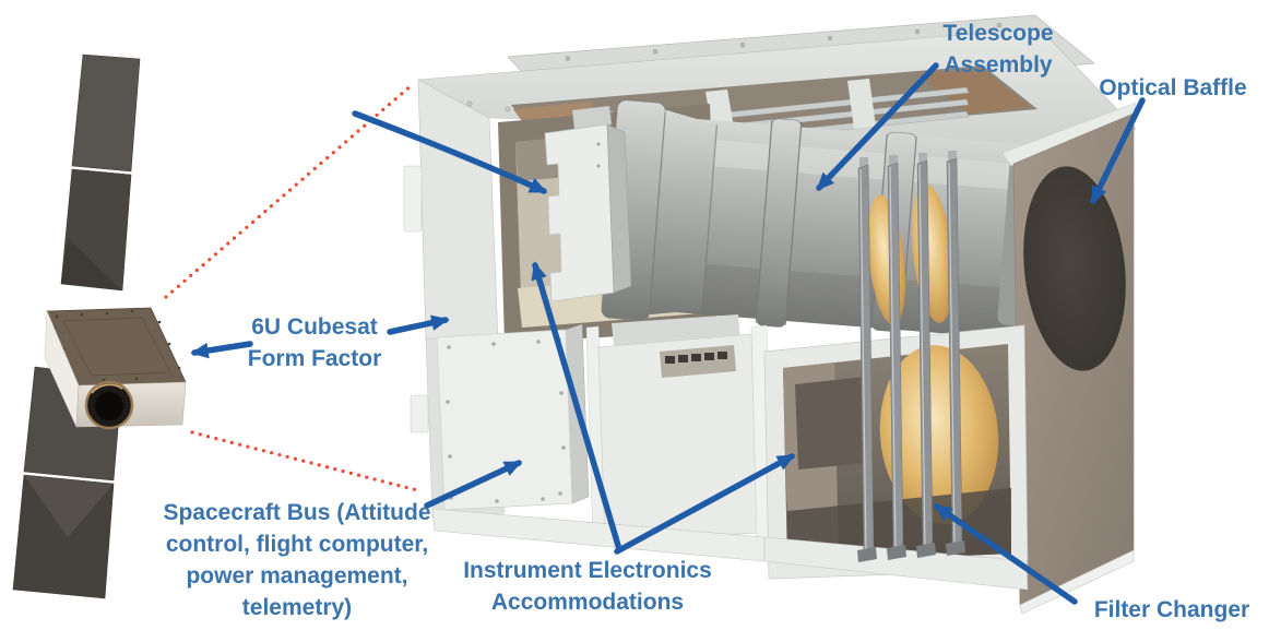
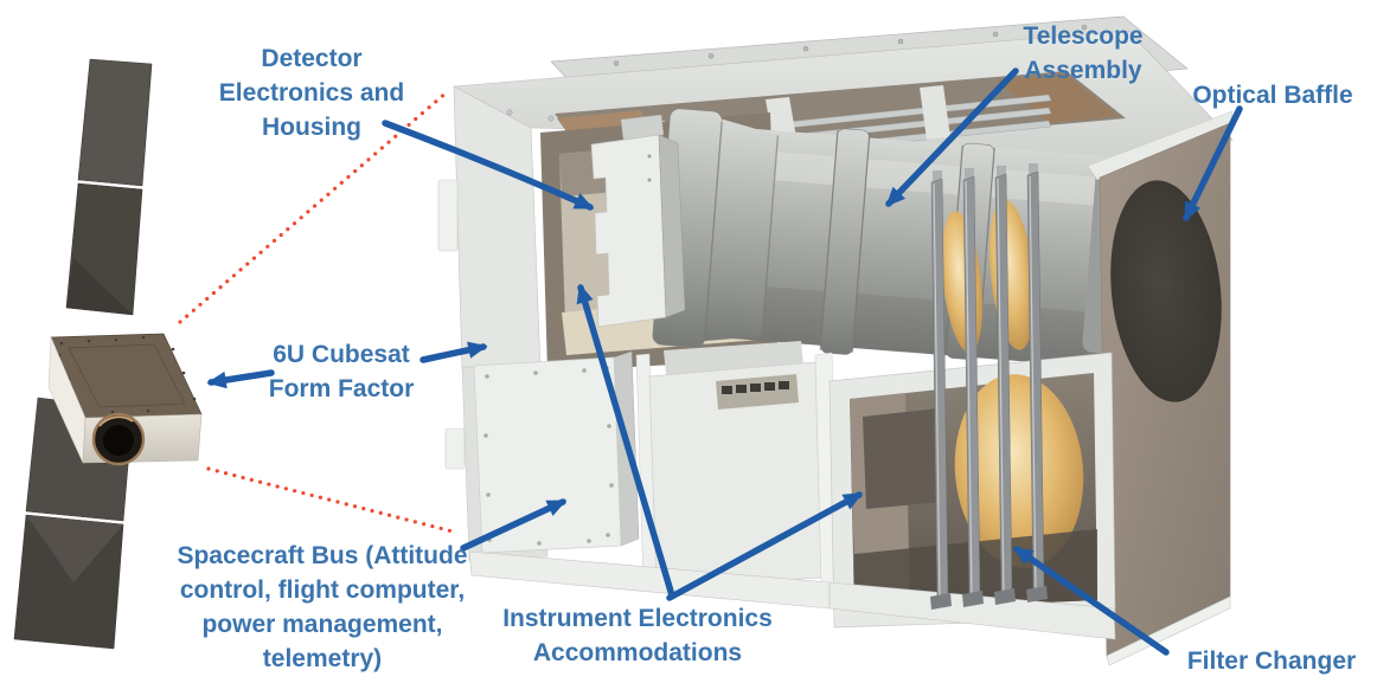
+ Detector
+ Electronics and
+ Housing
  Telescope
  Assembly
  Optical Baffle
  6U Cubesat
  Form Factor
  Spacecraft Bus (Attitude
  control, flight computer,
  power management,
  telemetry)
  Instrument Electronics
  Accommodations
  Filter Changer
